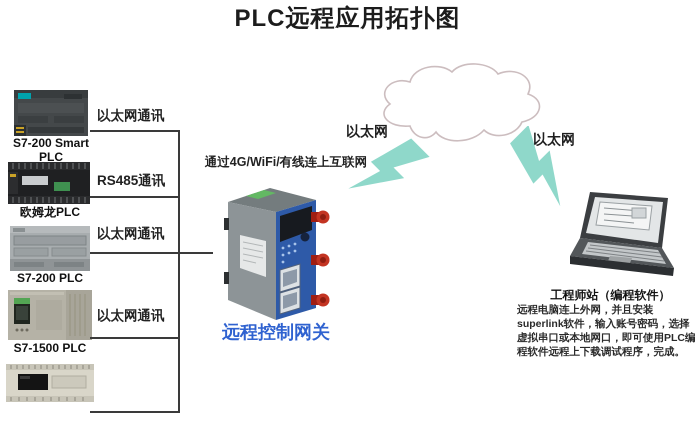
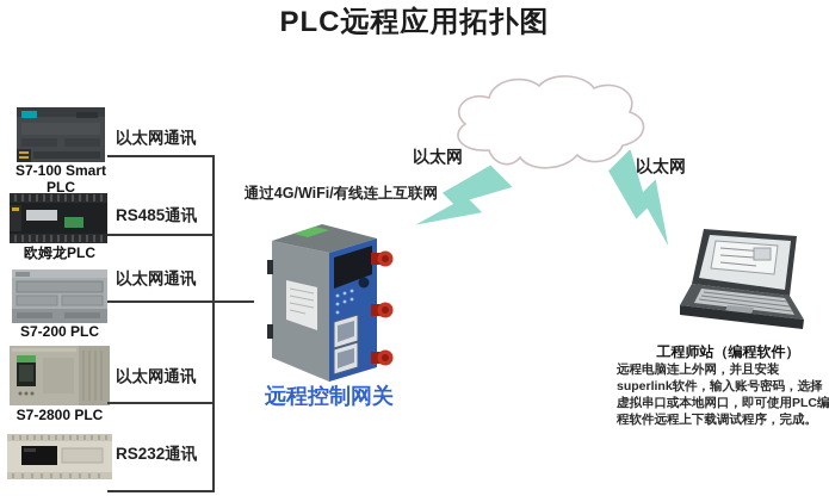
  PLC远程应用拓扑图
- S7-200 Smart PLC
+ S7-100 Smart PLC
  欧姆龙PLC
  S7-200 PLC
- S7-1500 PLC
+ S7-2800 PLC
  以太网通讯
  RS485通讯
  以太网通讯
  以太网通讯
+ RS232通讯
  通过4G/WiFi/有线连上互联网
  远程控制网关
  以太网
  以太网
  工程师站（编程软件）
  远程电脑连上外网，并且安装superlink软件，输入账号密码，选择虚拟串口或本地网口，即可使用PLC编程软件远程上下载调试程序，完成。
